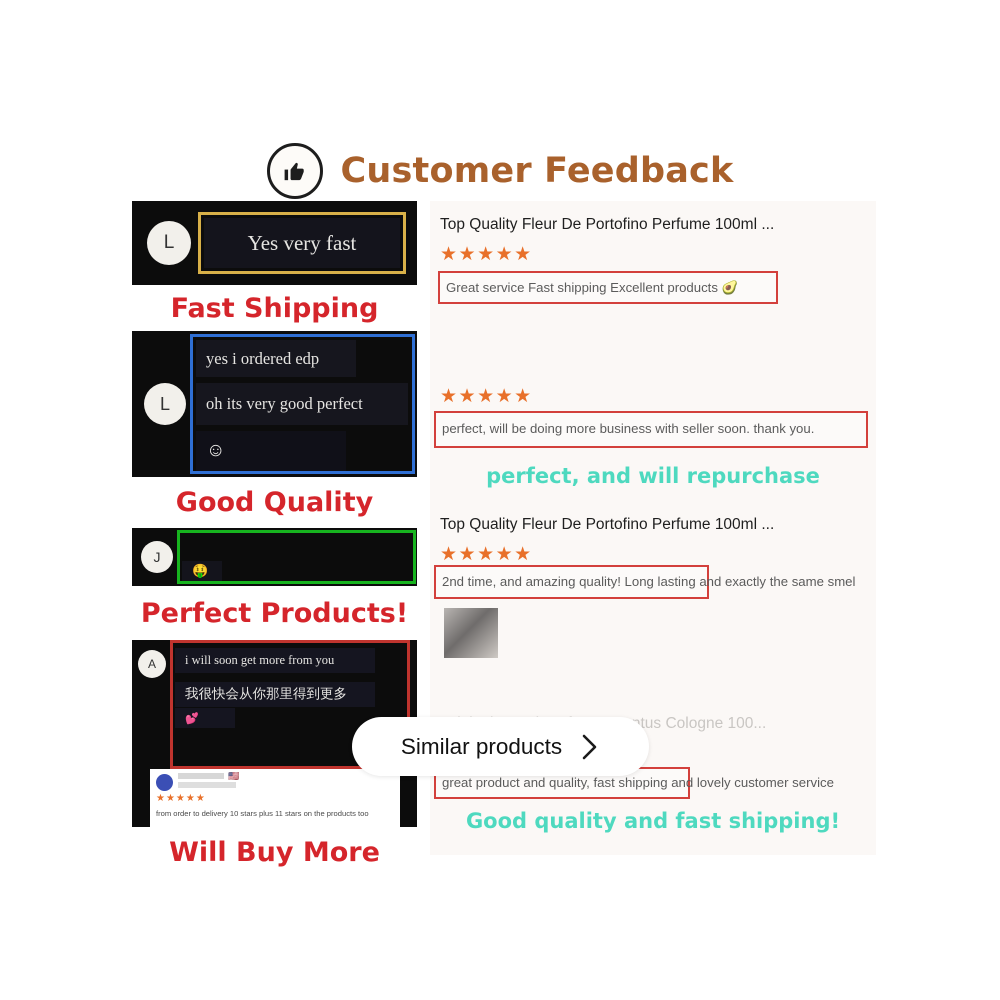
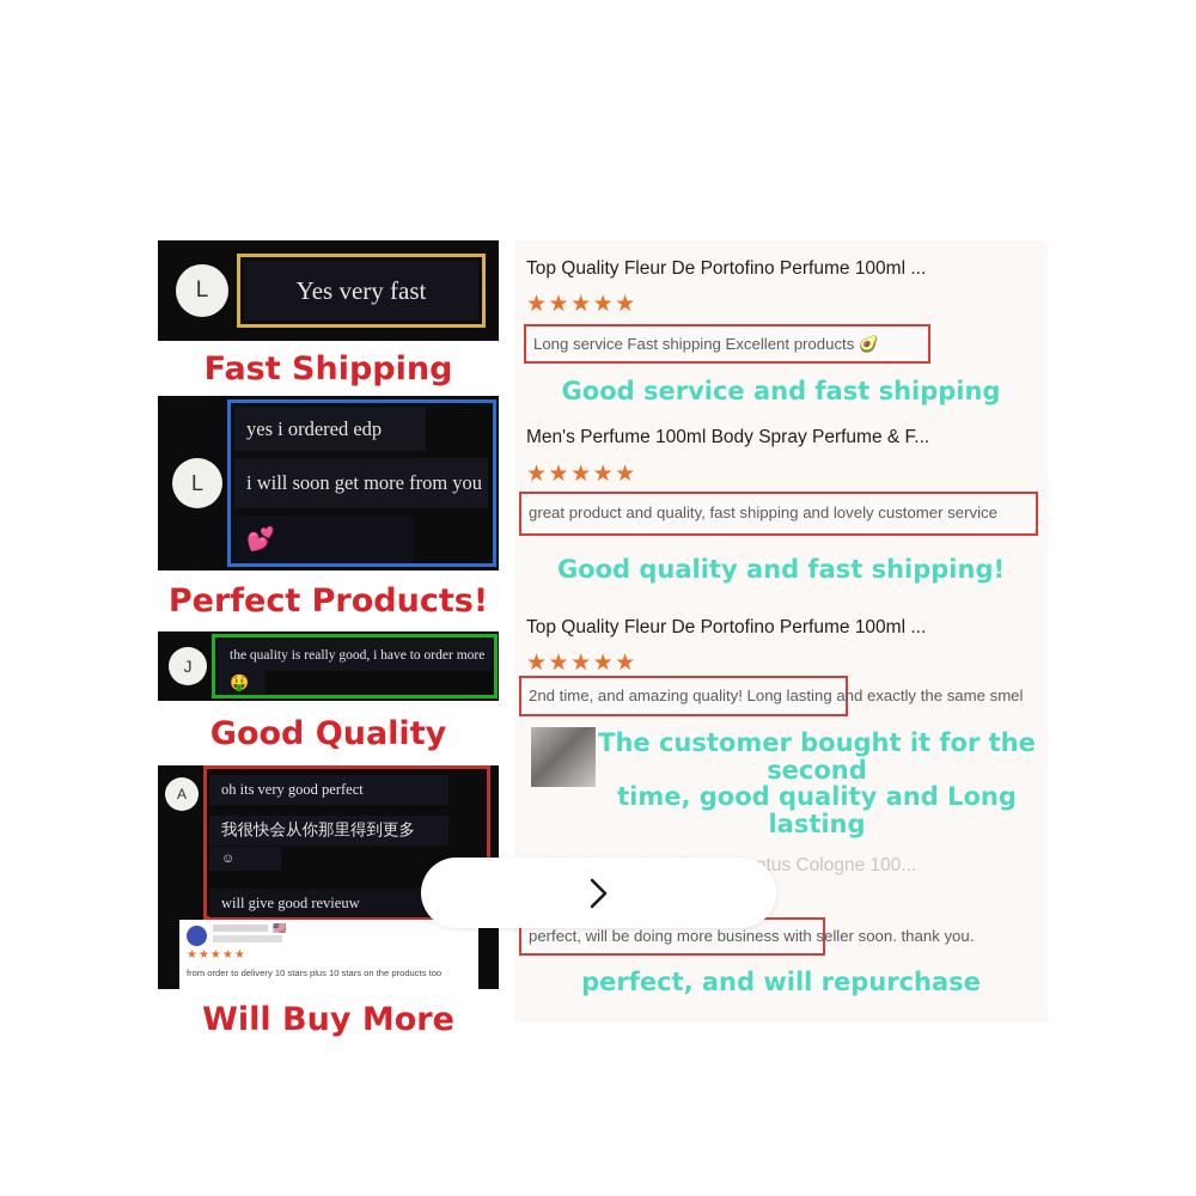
- Customer Feedback
  L
  Yes very fast
  Fast Shipping
  L
  yes i ordered edp
- oh its very good perfect
+ i will soon get more from you
- ☺
+ 💕
- Good Quality
+ Perfect Products!
  J
+ the quality is really good, i have to order more
  🤑
- Perfect Products!
+ Good Quality
  A
- i will soon get more from you
+ oh its very good perfect
  我很快会从你那里得到更多
- 💕
+ ☺
+ will give good revieuw
  🇺🇸
  ★★★★★
- from order to delivery 10 stars plus 11 stars on the products too
+ from order to delivery 10 stars plus 10 stars on the products too
  Will Buy More
  Top Quality Fleur De Portofino Perfume 100ml ...
  ★★★★★
- Great service Fast shipping Excellent products 🥑
+ Long service Fast shipping Excellent products 🥑
+ Good service and fast shipping
+ Men's Perfume 100ml Body Spray Perfume & F...
  ★★★★★
- perfect, will be doing more business with seller soon. thank you.
+ great product and quality, fast shipping and lovely customer service
- perfect, and will repurchase
+ Good quality and fast shipping!
  Top Quality Fleur De Portofino Perfume 100ml ...
  ★★★★★
  2nd time, and amazing quality! Long lasting and exactly the same smel
+ The customer bought it for the second
+ time, good quality and Long lasting
- great product and quality, fast shipping and lovely customer service
+ perfect, will be doing more business with seller soon. thank you.
- Good quality and fast shipping!
+ perfect, and will repurchase
- Similar products
